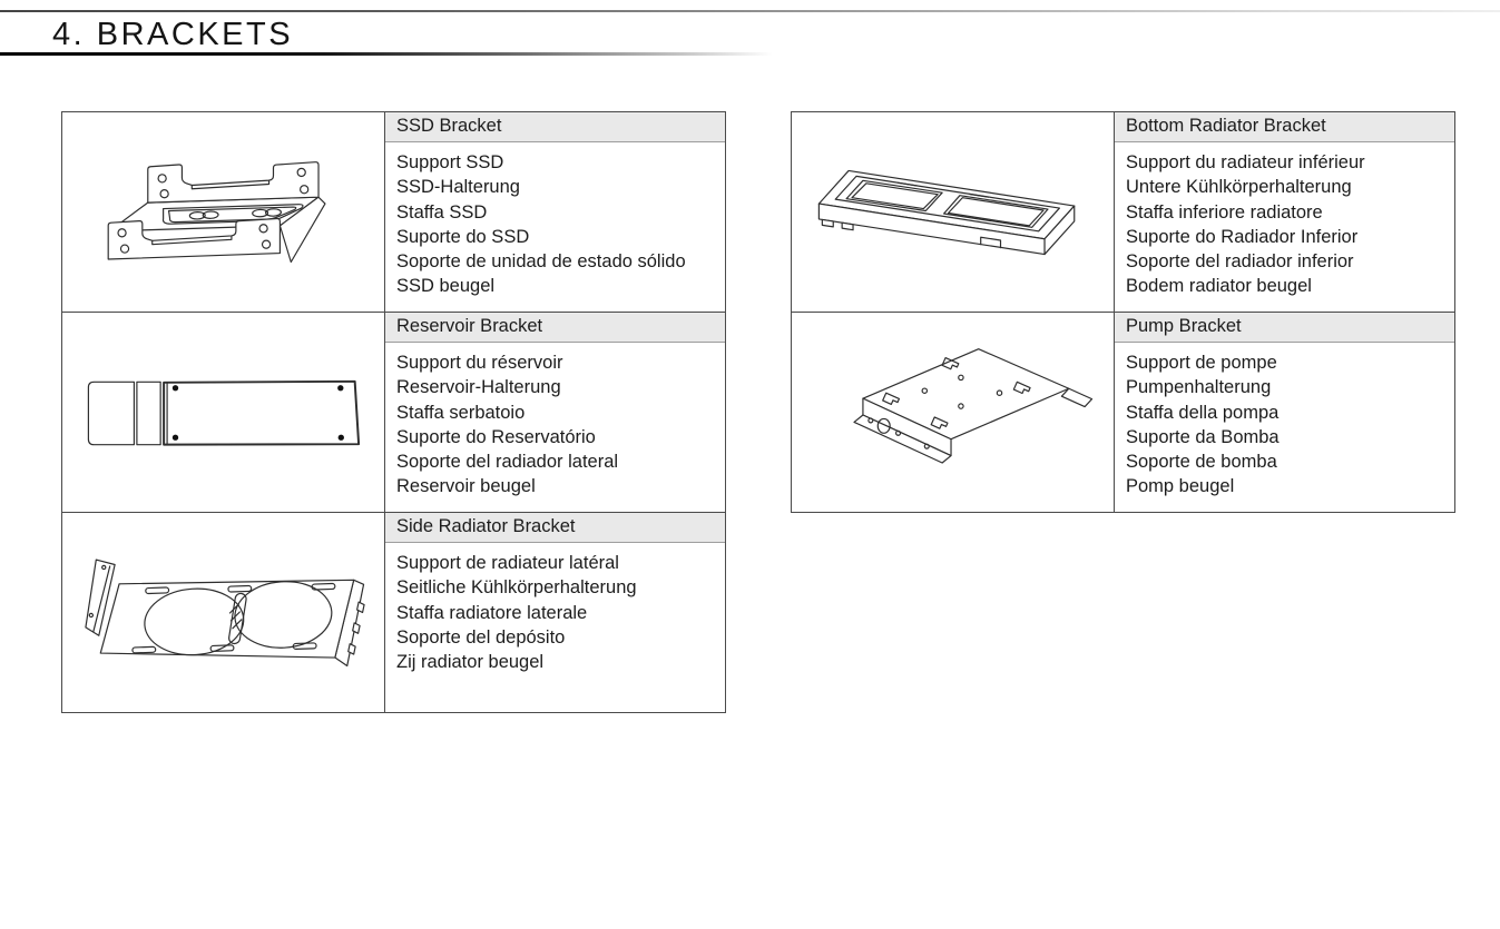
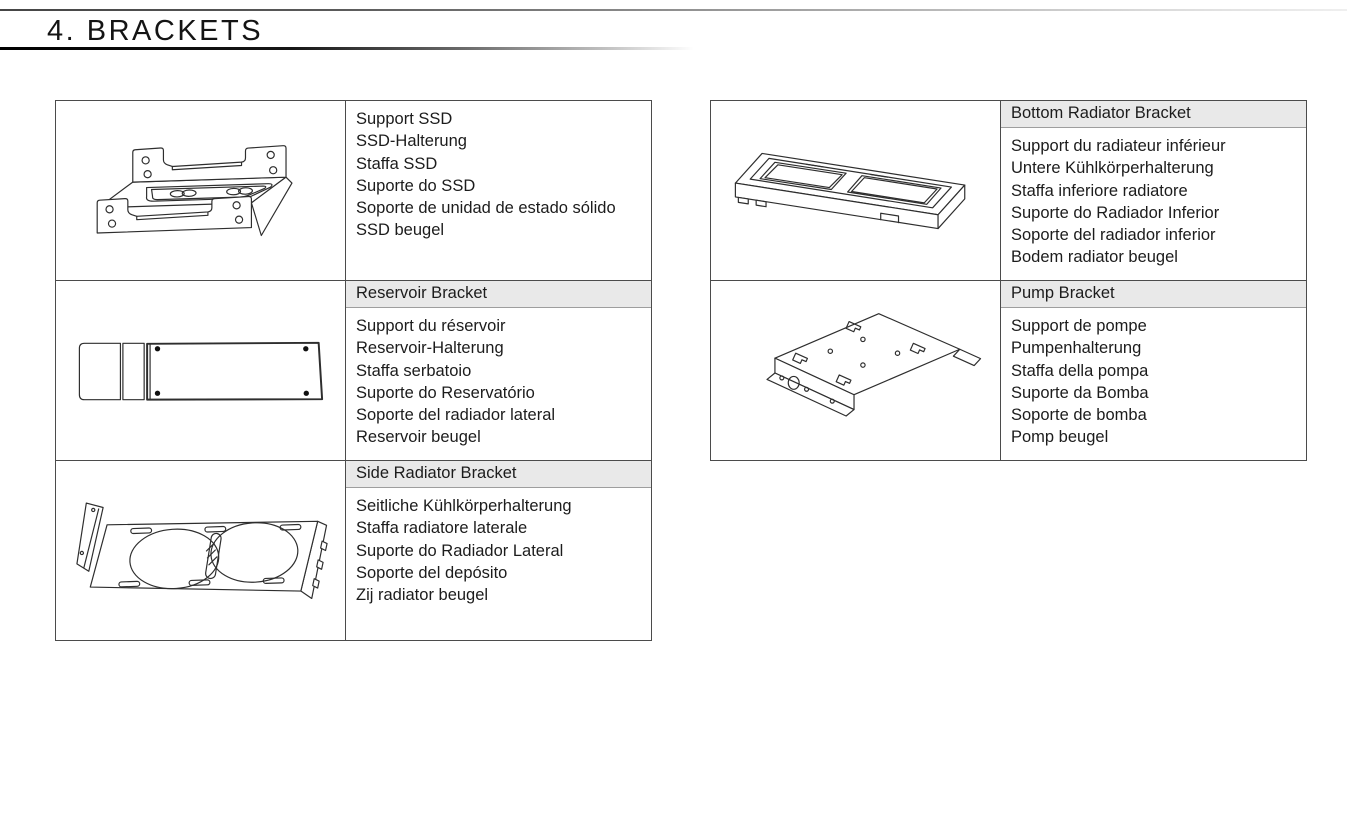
  4. BRACKETS
- SSD Bracket
  Support SSD
  SSD-Halterung
  Staffa SSD
  Suporte do SSD
  Soporte de unidad de estado sólido
  SSD beugel
  Reservoir Bracket
  Support du réservoir
  Reservoir-Halterung
  Staffa serbatoio
  Suporte do Reservatório
  Soporte del radiador lateral
  Reservoir beugel
  Side Radiator Bracket
- Support de radiateur latéral
  Seitliche Kühlkörperhalterung
  Staffa radiatore laterale
+ Suporte do Radiador Lateral
  Soporte del depósito
  Zij radiator beugel
  Bottom Radiator Bracket
  Support du radiateur inférieur
  Untere Kühlkörperhalterung
  Staffa inferiore radiatore
  Suporte do Radiador Inferior
  Soporte del radiador inferior
  Bodem radiator beugel
  Pump Bracket
  Support de pompe
  Pumpenhalterung
  Staffa della pompa
  Suporte da Bomba
  Soporte de bomba
  Pomp beugel
